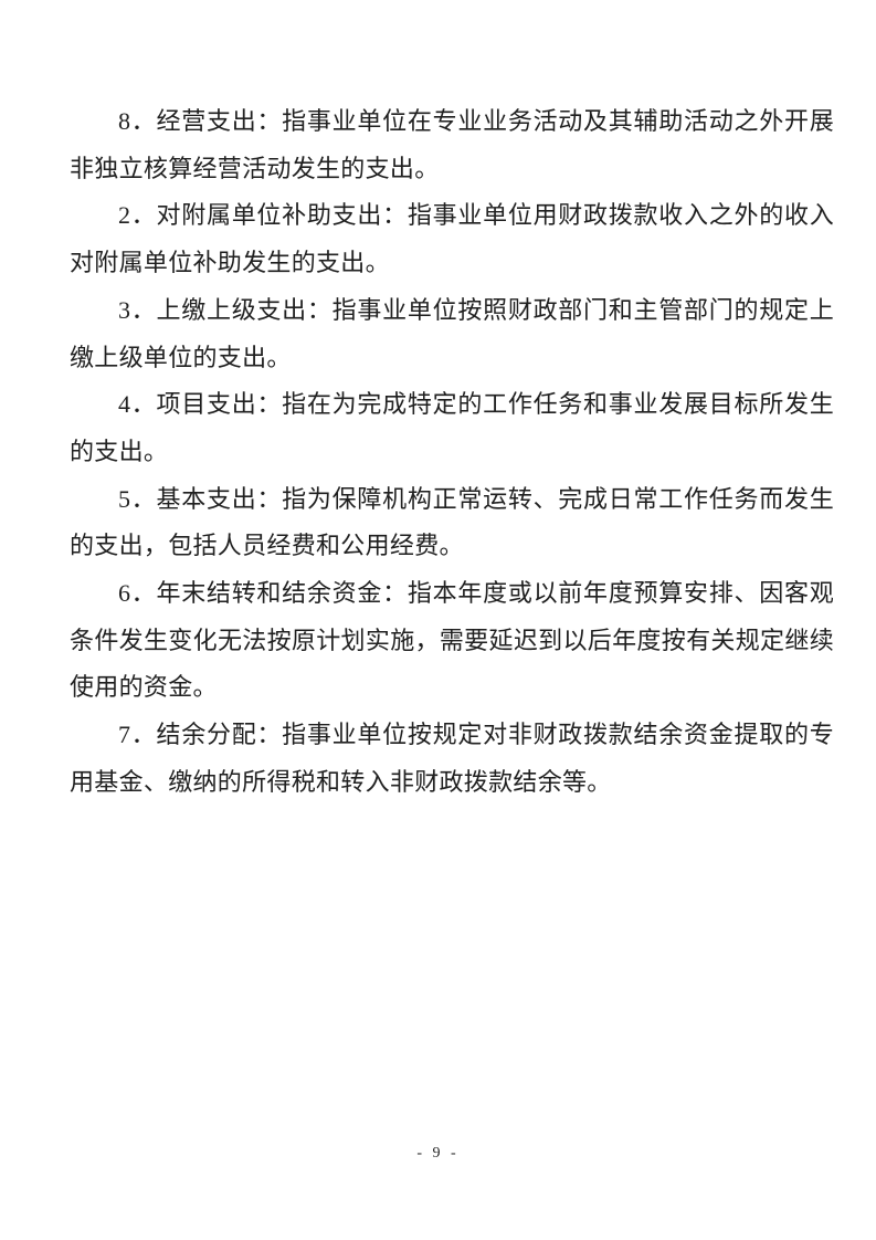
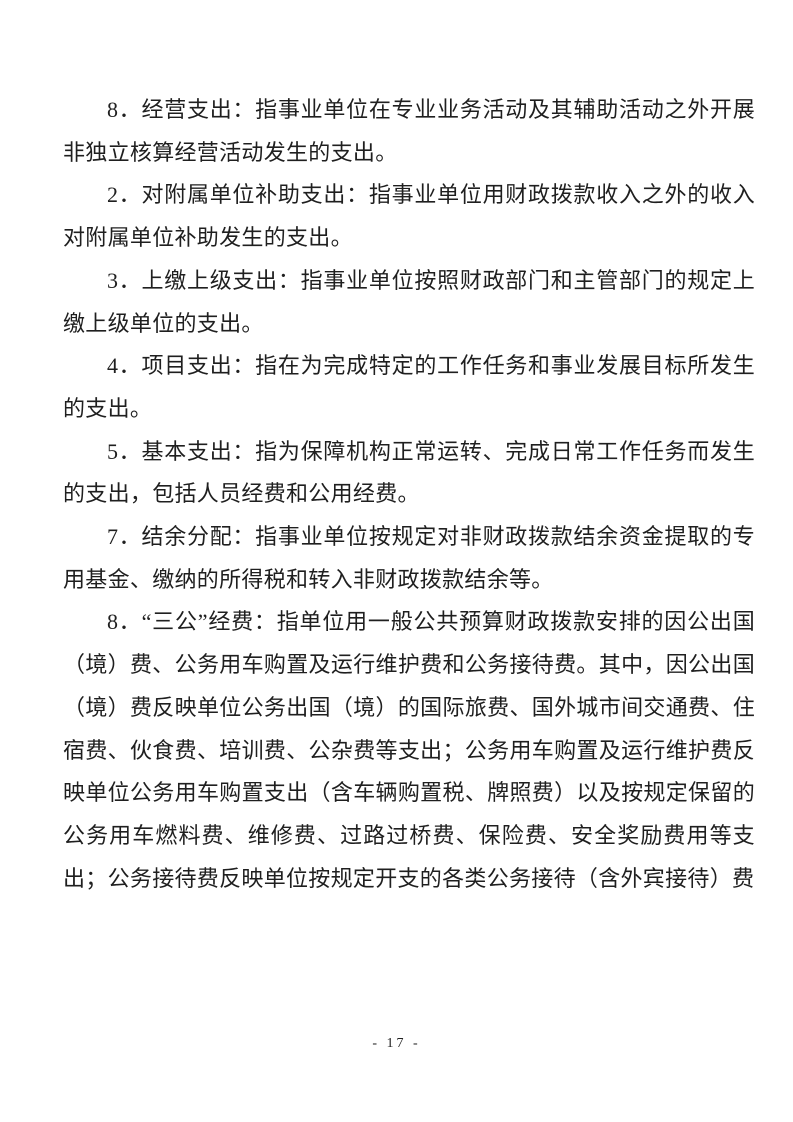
  8．经营支出：指事业单位在专业业务活动及其辅助活动之外开展非独立核算经营活动发生的支出。
  2．对附属单位补助支出：指事业单位用财政拨款收入之外的收入对附属单位补助发生的支出。
  3．上缴上级支出：指事业单位按照财政部门和主管部门的规定上缴上级单位的支出。
  4．项目支出：指在为完成特定的工作任务和事业发展目标所发生的支出。
  5．基本支出：指为保障机构正常运转、完成日常工作任务而发生的支出，包括人员经费和公用经费。
- 6．年末结转和结余资金：指本年度或以前年度预算安排、因客观条件发生变化无法按原计划实施，需要延迟到以后年度按有关规定继续使用的资金。
  7．结余分配：指事业单位按规定对非财政拨款结余资金提取的专用基金、缴纳的所得税和转入非财政拨款结余等。
+ 8．“三公”经费：指单位用一般公共预算财政拨款安排的因公出国（境）费、公务用车购置及运行维护费和公务接待费。其中，因公出国（境）费反映单位公务出国（境）的国际旅费、国外城市间交通费、住宿费、伙食费、培训费、公杂费等支出；公务用车购置及运行维护费反映单位公务用车购置支出（含车辆购置税、牌照费）以及按规定保留的公务用车燃料费、维修费、过路过桥费、保险费、安全奖励费用等支出；公务接待费反映单位按规定开支的各类公务接待（含外宾接待）费
- - 9 -
+ - 17 -
